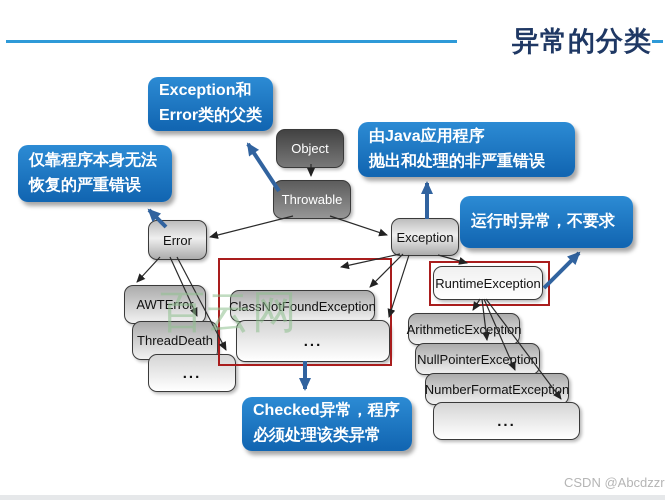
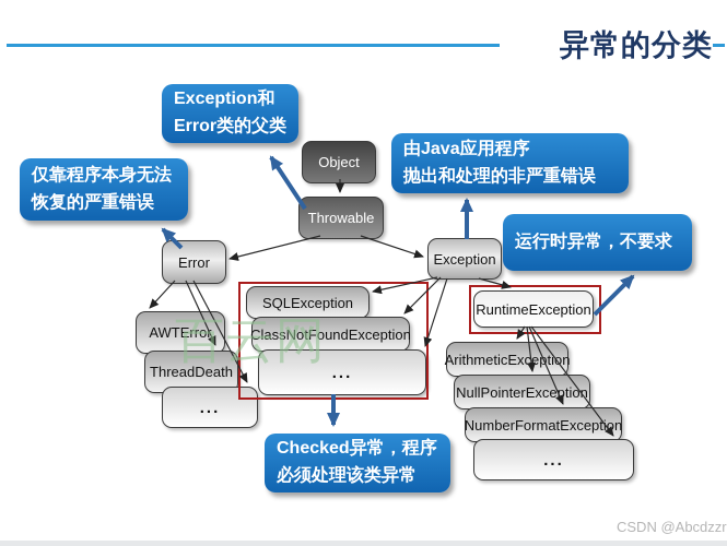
  异常的分类
  Object
  Throwable
  Error
  Exception
  AWTErro
  ThreadDeath
  ...
+ SQLException
  ClassNotFoundException
  ...
  RuntimeException
  ArithmeticExcetion
  NullPointerException
  NumberFormatExcepton
  ...
  Exception和
  Error类的父类
  仅靠程序本身无法
  恢复的严重错误
  由Java应用程序
  抛出和处理的非严重错误
  运行时异常，不要求
  Checked异常，程序
  必须处理该类异常
  百云网
  CSDN @Abcdzzr
